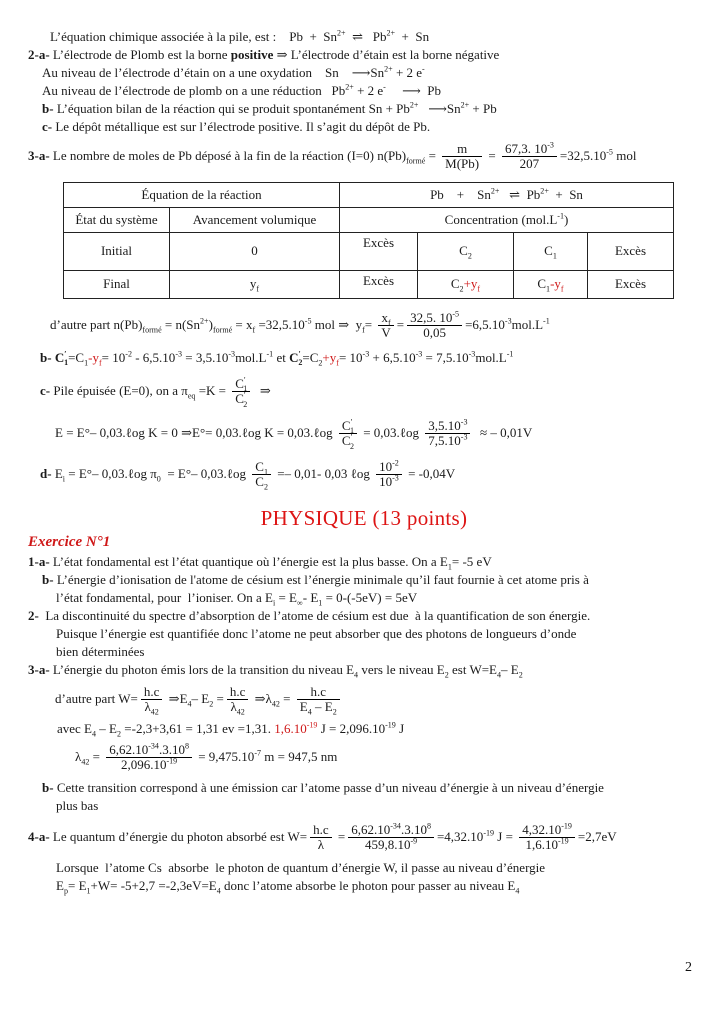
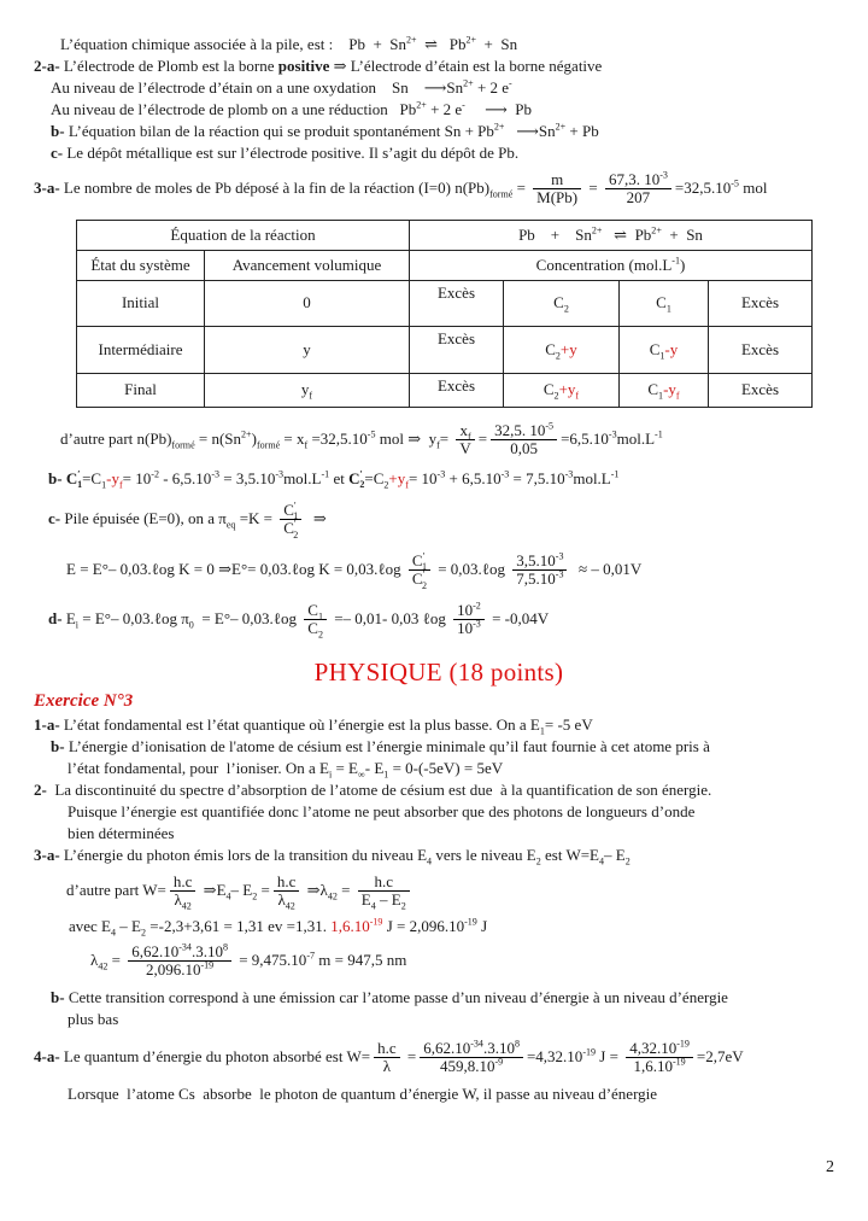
  L’équation chimique associée à la pile, est : Pb + Sn2+ ⇌ Pb2+ + Sn
  2-a- L’électrode de Plomb est la borne positive ⇒ L’électrode d’étain est la borne négative
  Au niveau de l’électrode d’étain on a une oxydation Sn ⟶Sn2+ + 2 e-
  Au niveau de l’électrode de plomb on a une réduction Pb2+ + 2 e- ⟶ Pb
  b- L’équation bilan de la réaction qui se produit spontanément Sn + Pb2+ ⟶Sn2+ + Pb
  c- Le dépôt métallique est sur l’électrode positive. Il s’agit du dépôt de Pb.
  3-a- Le nombre de moles de Pb déposé à la fin de la réaction (I=0) n(Pb)formé =
  m
  M(Pb)
  =
  67,3. 10-3
  207
  =32,5.10-5 mol
  Équation de la réaction	Pb + Sn2+ ⇌ Pb2+ + Sn
  État du système	Avancement volumique	Concentration (mol.L-1)
  Initial	0	Excès	C2	C1	Excès
+ Intermédiaire	y	Excès	C2+y	C1-y	Excès
  Final	yf	Excès	C2+yf	C1-yf	Excès
  d’autre part n(Pb)formé = n(Sn2+)formé = xf =32,5.10-5 mol ⇒ yf=
  xf
  V
  =
  32,5. 10-5
  0,05
  =6,5.10-3mol.L-1
  b- C′1=C1-yf= 10-2 - 6,5.10-3 = 3,5.10-3mol.L-1 et C′2=C2+yf= 10-3 + 6,5.10-3 = 7,5.10-3mol.L-1
  c- Pile épuisée (E=0), on a πeq =K =
  C′1
  C′2
  ⇒
  E = E°– 0,03.ℓog K = 0 ⇒E°= 0,03.ℓog K = 0,03.ℓog
  C′1
  C′2
  = 0,03.ℓog
  3,5.10-3
  7,5.10-3
  ≈ – 0,01V
  d- Ei = E°– 0,03.ℓog π0 = E°– 0,03.ℓog
  C1
  C2
  =– 0,01- 0,03 ℓog
  10-2
  10-3
  = -0,04V
- PHYSIQUE (13 points)
+ PHYSIQUE (18 points)
- Exercice N°1
+ Exercice N°3
  1-a- L’état fondamental est l’état quantique où l’énergie est la plus basse. On a E1= -5 eV
  b- L’énergie d’ionisation de l'atome de césium est l’énergie minimale qu’il faut fournie à cet atome pris à
  l’état fondamental, pour l’ioniser. On a Ei = E∞- E1 = 0-(-5eV) = 5eV
  2- La discontinuité du spectre d’absorption de l’atome de césium est due à la quantification de son énergie.
  Puisque l’énergie est quantifiée donc l’atome ne peut absorber que des photons de longueurs d’onde
  bien déterminées
  3-a- L’énergie du photon émis lors de la transition du niveau E4 vers le niveau E2 est W=E4– E2
  d’autre part W=
  h.c
  λ42
  ⇒E4– E2 =
  h.c
  λ42
  ⇒λ42 =
  h.c
  E4 – E2
  avec E4 – E2 =-2,3+3,61 = 1,31 ev =1,31. 1,6.10-19 J = 2,096.10-19 J
  λ42 =
  6,62.10-34.3.108
  2,096.10-19
  = 9,475.10-7 m = 947,5 nm
  b- Cette transition correspond à une émission car l’atome passe d’un niveau d’énergie à un niveau d’énergie
  plus bas
  4-a- Le quantum d’énergie du photon absorbé est W=
  h.c
  λ
  =
  6,62.10-34.3.108
  459,8.10-9
  =4,32.10-19 J =
  4,32.10-19
  1,6.10-19
  =2,7eV
  Lorsque l’atome Cs absorbe le photon de quantum d’énergie W, il passe au niveau d’énergie
- Ep= E1+W= -5+2,7 =-2,3eV=E4 donc l’atome absorbe le photon pour passer au niveau E4
  2
